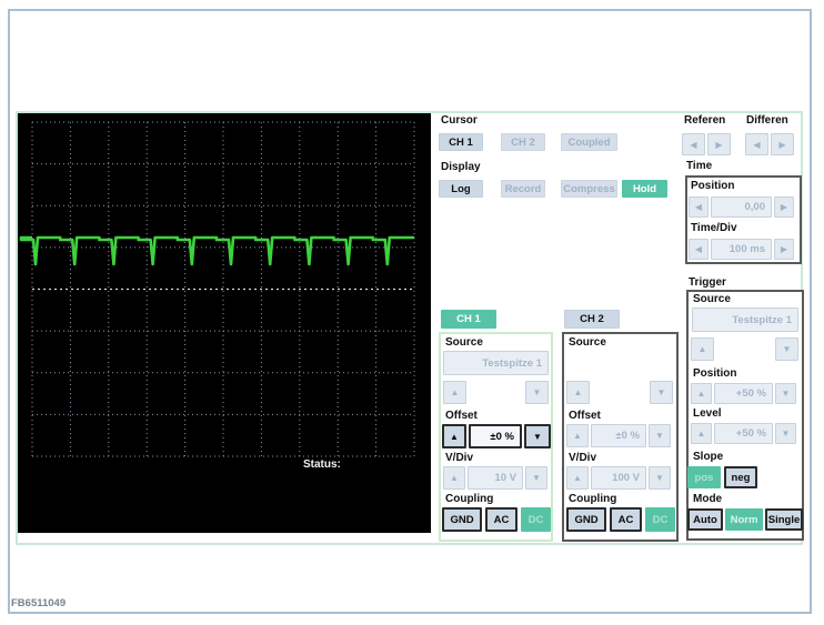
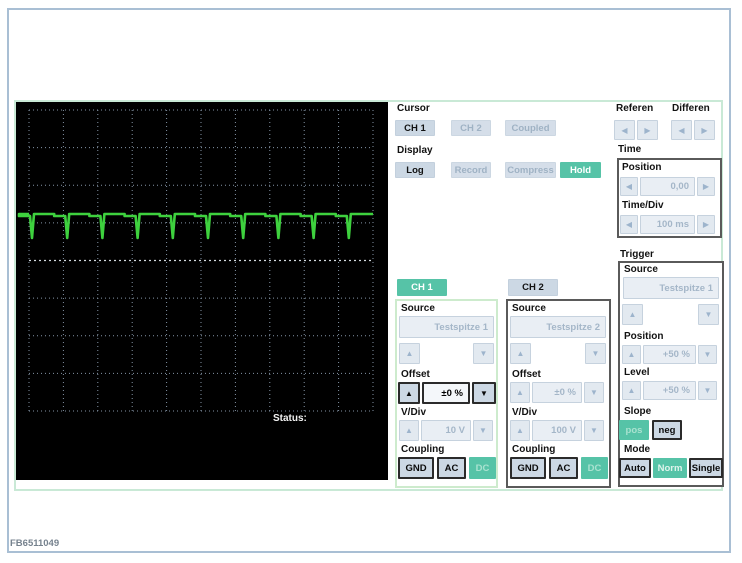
  Status:
  Cursor
  CH 1
  CH 2
  Coupled
  Display
  Log
  Record
  Compress
  Hold
  Referen
  Differen
  ◀
  ▶
  ◀
  ▶
  Time
  Position
  ◀
  0,00
  ▶
  Time/Div
  ◀
  100 ms
  ▶
  Trigger
  Source
  Testspitze 1
  ▲
  ▼
  Position
  ▲
  +50 %
  ▼
  Level
  ▲
  +50 %
  ▼
  Slope
  pos
  neg
  Mode
  Auto
  Norm
  Single
  CH 1
  Source
  Testspitze 1
  ▲
  ▼
  Offset
  ▲
  ±0 %
  ▼
  V/Div
  ▲
  10 V
  ▼
  Coupling
  GND
  AC
  DC
  CH 2
  Source
+ Testspitze 2
  ▲
  ▼
  Offset
  ▲
  ±0 %
  ▼
  V/Div
  ▲
  100 V
  ▼
  Coupling
  GND
  AC
  DC
  FB6511049
